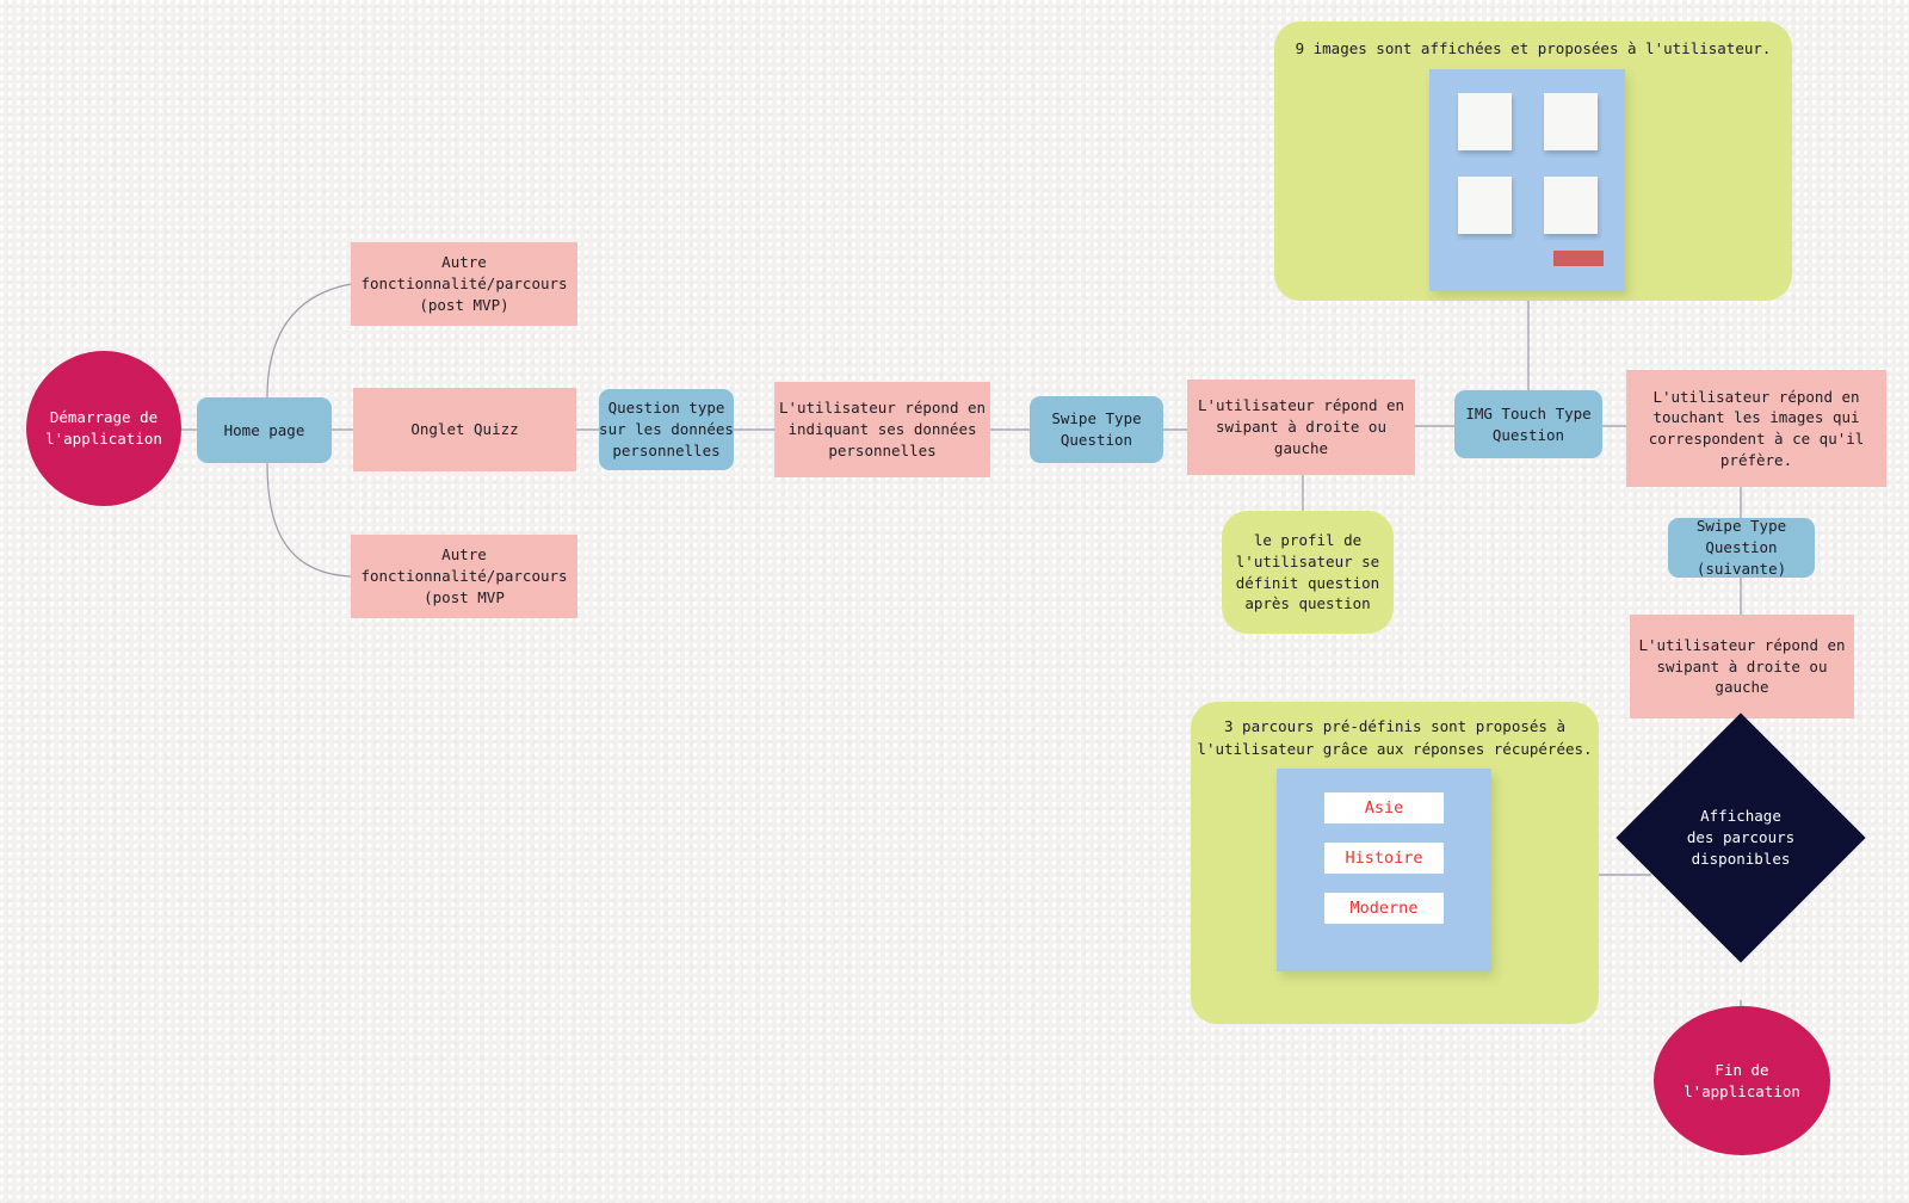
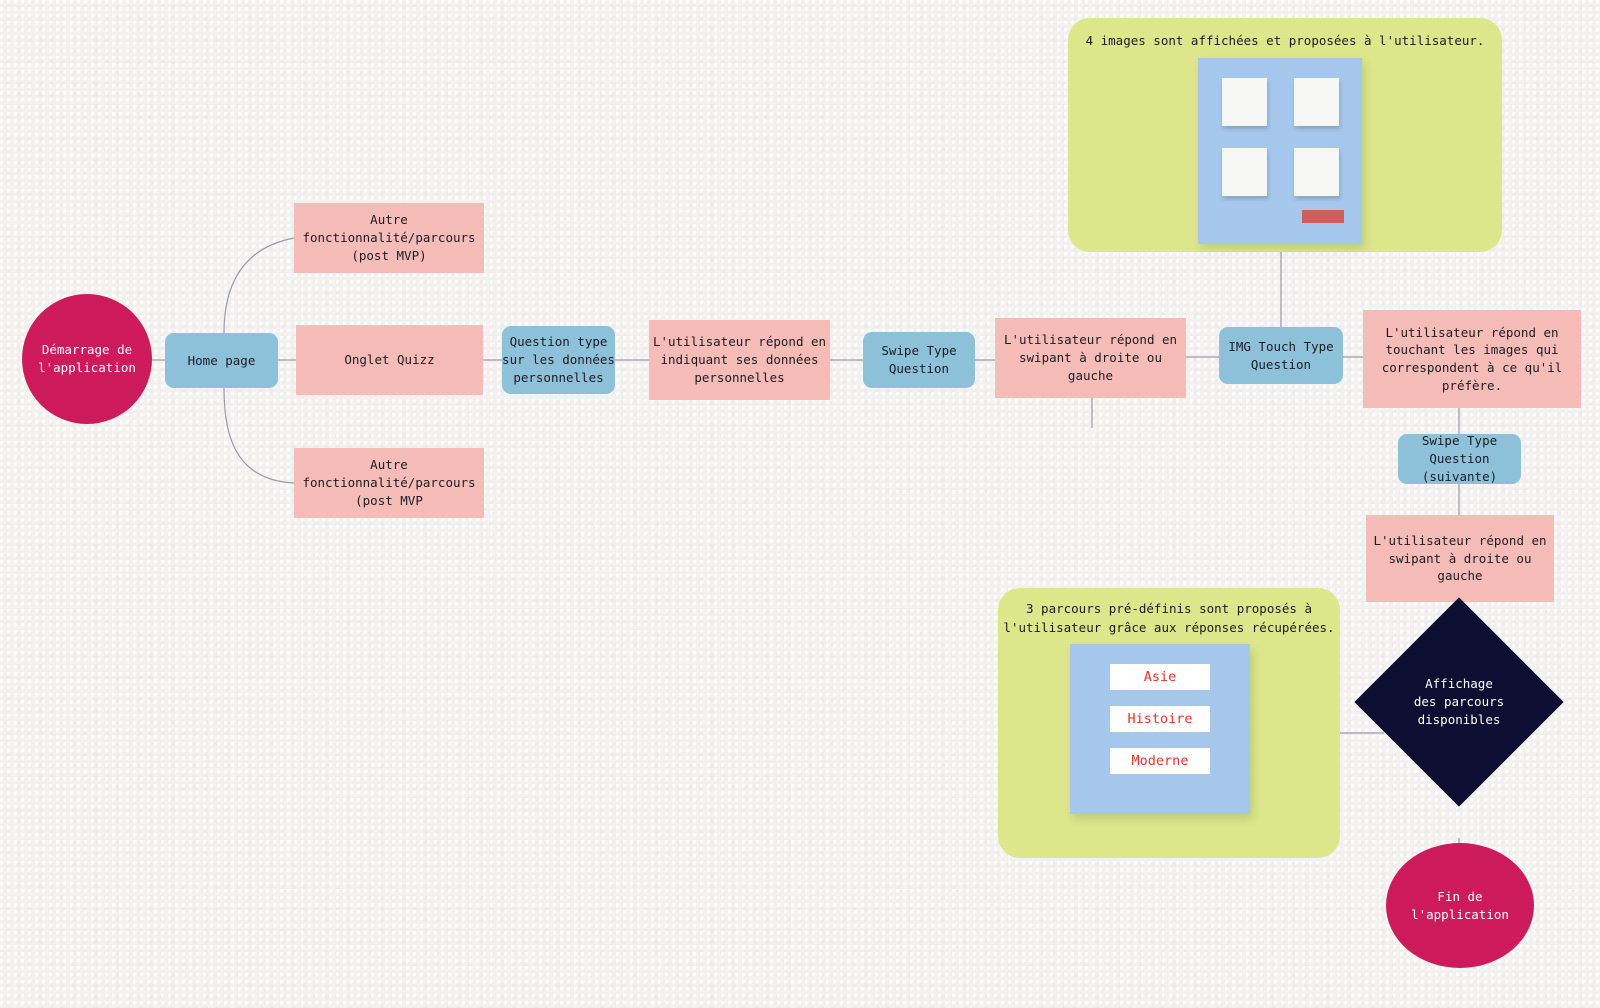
- 9 images sont affichées et proposées à l'utilisateur.
+ 4 images sont affichées et proposées à l'utilisateur.
  3 parcours pré-définis sont proposés à
  l'utilisateur grâce aux réponses récupérées.
  Asie
  Histoire
  Moderne
  Démarrage de
  l'application
  Home page
  Autre
  fonctionnalité/parcours
  (post MVP)
  Autre
  fonctionnalité/parcours
  (post MVP
  Onglet Quizz
  Question type
  sur les données
  personnelles
  L'utilisateur répond en
  indiquant ses données
  personnelles
  Swipe Type
  Question
  L'utilisateur répond en
  swipant à droite ou
  gauche
- le profil de
- l'utilisateur se
- définit question
- après question
  IMG Touch Type
  Question
  L'utilisateur répond en
  touchant les images qui
  correspondent à ce qu'il
  préfère.
  Swipe Type
  Question
  (suivante)
  L'utilisateur répond en
  swipant à droite ou
  gauche
  Affichage
  des parcours
  disponibles
  Fin de
  l'application
